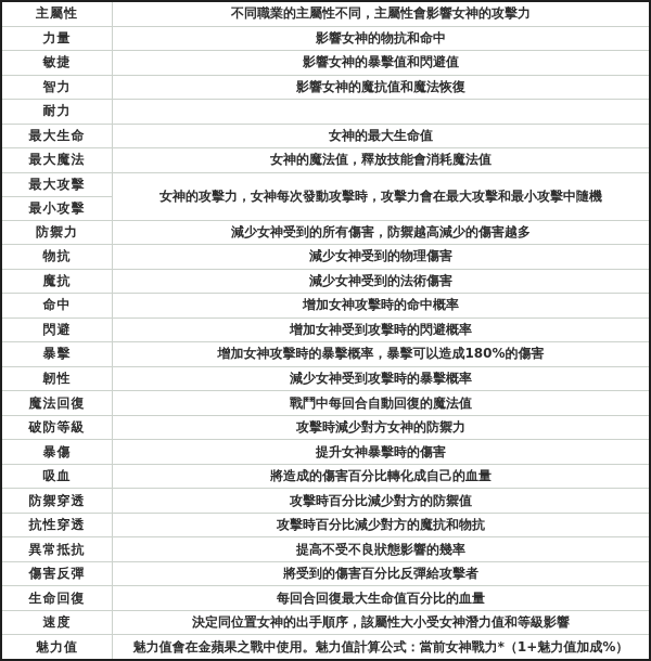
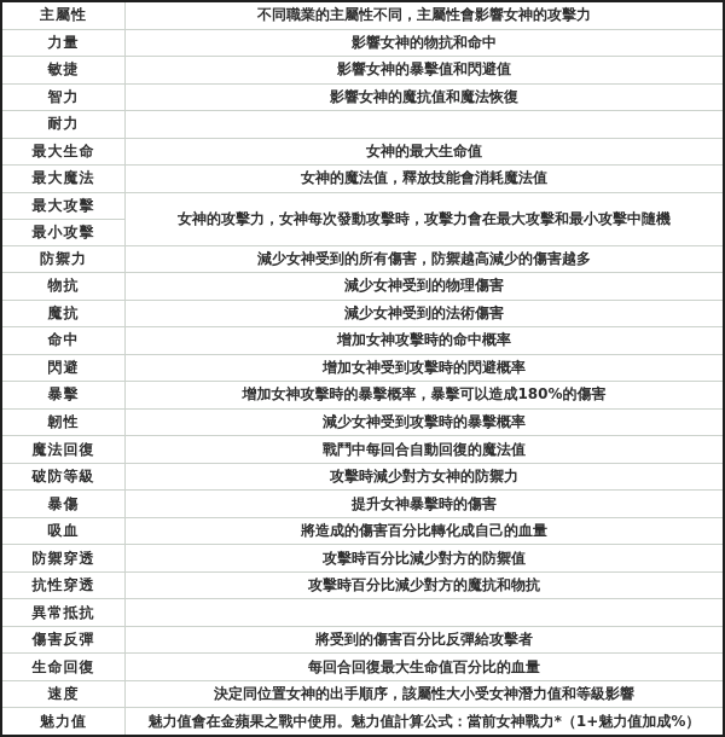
  主屬性
  不同職業的主屬性不同，主屬性會影響女神的攻擊力
  力量
  影響女神的物抗和命中
  敏捷
  影響女神的暴擊值和閃避值
  智力
  影響女神的魔抗值和魔法恢復
  耐力
  最大生命
  女神的最大生命值
  最大魔法
  女神的魔法值，釋放技能會消耗魔法值
  最大攻擊
  最小攻擊
  女神的攻擊力，女神每次發動攻擊時，攻擊力會在最大攻擊和最小攻擊中隨機
  防禦力
  減少女神受到的所有傷害，防禦越高減少的傷害越多
  物抗
  減少女神受到的物理傷害
  魔抗
  減少女神受到的法術傷害
  命中
  增加女神攻擊時的命中概率
  閃避
  增加女神受到攻擊時的閃避概率
  暴擊
  增加女神攻擊時的暴擊概率，暴擊可以造成180%的傷害
  韌性
  減少女神受到攻擊時的暴擊概率
  魔法回復
  戰鬥中每回合自動回復的魔法值
  破防等級
  攻擊時減少對方女神的防禦力
  暴傷
  提升女神暴擊時的傷害
  吸血
  將造成的傷害百分比轉化成自己的血量
  防禦穿透
  攻擊時百分比減少對方的防禦值
  抗性穿透
  攻擊時百分比減少對方的魔抗和物抗
  異常抵抗
- 提高不受不良狀態影響的幾率
  傷害反彈
  將受到的傷害百分比反彈給攻擊者
  生命回復
  每回合回復最大生命值百分比的血量
  速度
  決定同位置女神的出手順序，該屬性大小受女神潛力值和等級影響
  魅力值
  魅力值會在金蘋果之戰中使用。魅力值計算公式：當前女神戰力*（1+魅力值加成%）
